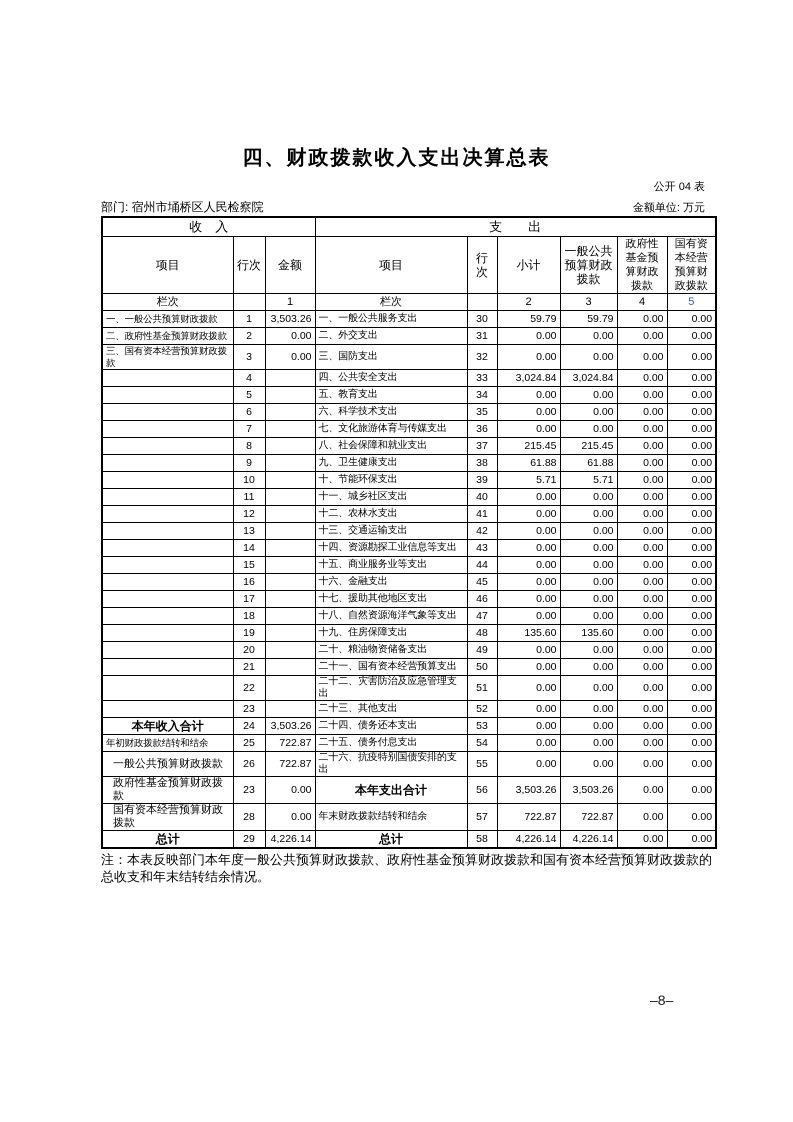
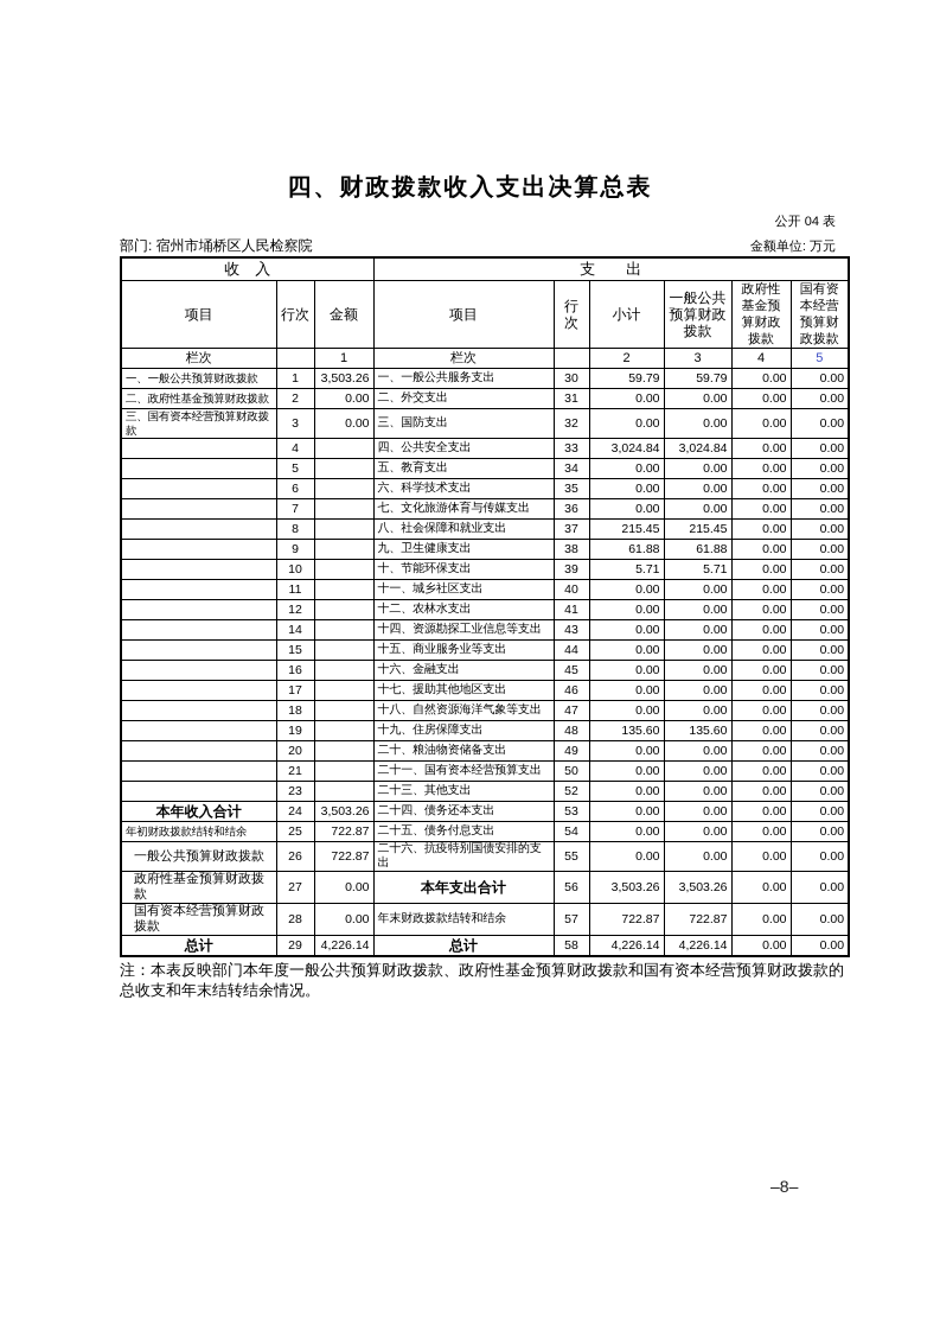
  四、财政拨款收入支出决算总表
  公开 04 表
  部门: 宿州市埇桥区人民检察院
  金额单位: 万元
  收 入	支 出
  项目	行次	金额	项目	行次	小计	一般公共预算财政拨款	政府性基金预算财政拨款	国有资本经营预算财政拨款
  栏次		1	栏次		2	3	4	5
  一、一般公共预算财政拨款	1	3,503.26	一、一般公共服务支出	30	59.79	59.79	0.00	0.00
  二、政府性基金预算财政拨款	2	0.00	二、外交支出	31	0.00	0.00	0.00	0.00
  三、国有资本经营预算财政拨款	3	0.00	三、国防支出	32	0.00	0.00	0.00	0.00
  	4		四、公共安全支出	33	3,024.84	3,024.84	0.00	0.00
  	5		五、教育支出	34	0.00	0.00	0.00	0.00
  	6		六、科学技术支出	35	0.00	0.00	0.00	0.00
  	7		七、文化旅游体育与传媒支出	36	0.00	0.00	0.00	0.00
  	8		八、社会保障和就业支出	37	215.45	215.45	0.00	0.00
  	9		九、卫生健康支出	38	61.88	61.88	0.00	0.00
  	10		十、节能环保支出	39	5.71	5.71	0.00	0.00
  	11		十一、城乡社区支出	40	0.00	0.00	0.00	0.00
  	12		十二、农林水支出	41	0.00	0.00	0.00	0.00
- 	13		十三、交通运输支出	42	0.00	0.00	0.00	0.00
  	14		十四、资源勘探工业信息等支出	43	0.00	0.00	0.00	0.00
  	15		十五、商业服务业等支出	44	0.00	0.00	0.00	0.00
  	16		十六、金融支出	45	0.00	0.00	0.00	0.00
  	17		十七、援助其他地区支出	46	0.00	0.00	0.00	0.00
  	18		十八、自然资源海洋气象等支出	47	0.00	0.00	0.00	0.00
  	19		十九、住房保障支出	48	135.60	135.60	0.00	0.00
  	20		二十、粮油物资储备支出	49	0.00	0.00	0.00	0.00
  	21		二十一、国有资本经营预算支出	50	0.00	0.00	0.00	0.00
- 	22		二十二、灾害防治及应急管理支出	51	0.00	0.00	0.00	0.00
  	23		二十三、其他支出	52	0.00	0.00	0.00	0.00
  本年收入合计	24	3,503.26	二十四、债务还本支出	53	0.00	0.00	0.00	0.00
  年初财政拨款结转和结余	25	722.87	二十五、债务付息支出	54	0.00	0.00	0.00	0.00
  一般公共预算财政拨款	26	722.87	二十六、抗疫特别国债安排的支出	55	0.00	0.00	0.00	0.00
- 政府性基金预算财政拨款	23	0.00	本年支出合计	56	3,503.26	3,503.26	0.00	0.00
+ 政府性基金预算财政拨款	27	0.00	本年支出合计	56	3,503.26	3,503.26	0.00	0.00
  国有资本经营预算财政拨款	28	0.00	年末财政拨款结转和结余	57	722.87	722.87	0.00	0.00
  总计	29	4,226.14	总计	58	4,226.14	4,226.14	0.00	0.00
  注：本表反映部门本年度一般公共预算财政拨款、政府性基金预算财政拨款和国有资本经营预算财政拨款的
  总收支和年末结转结余情况。
  –8–
